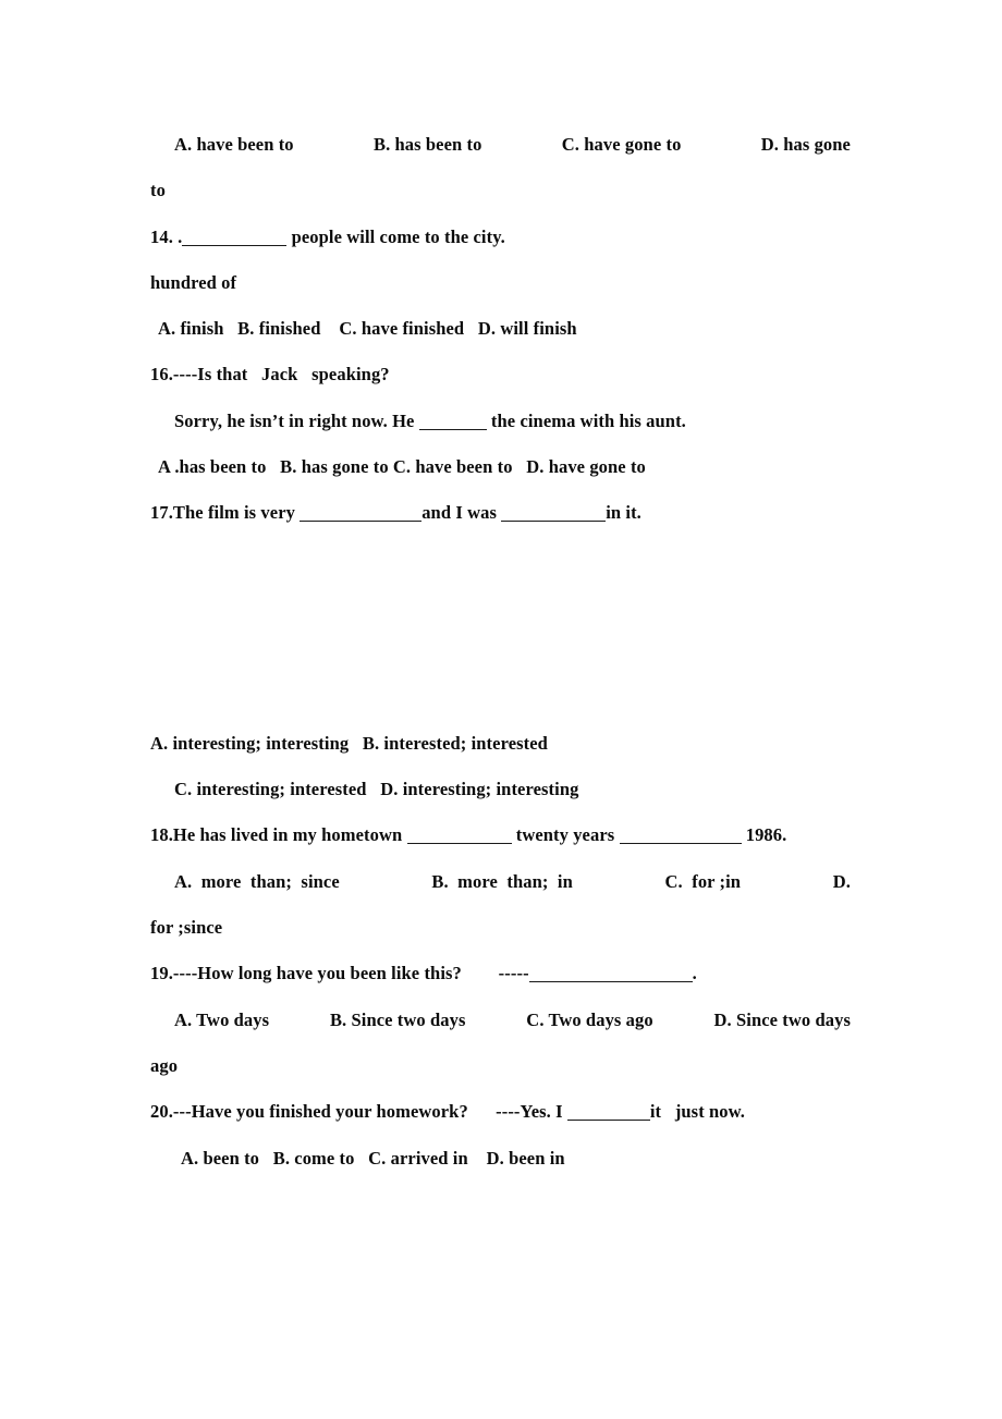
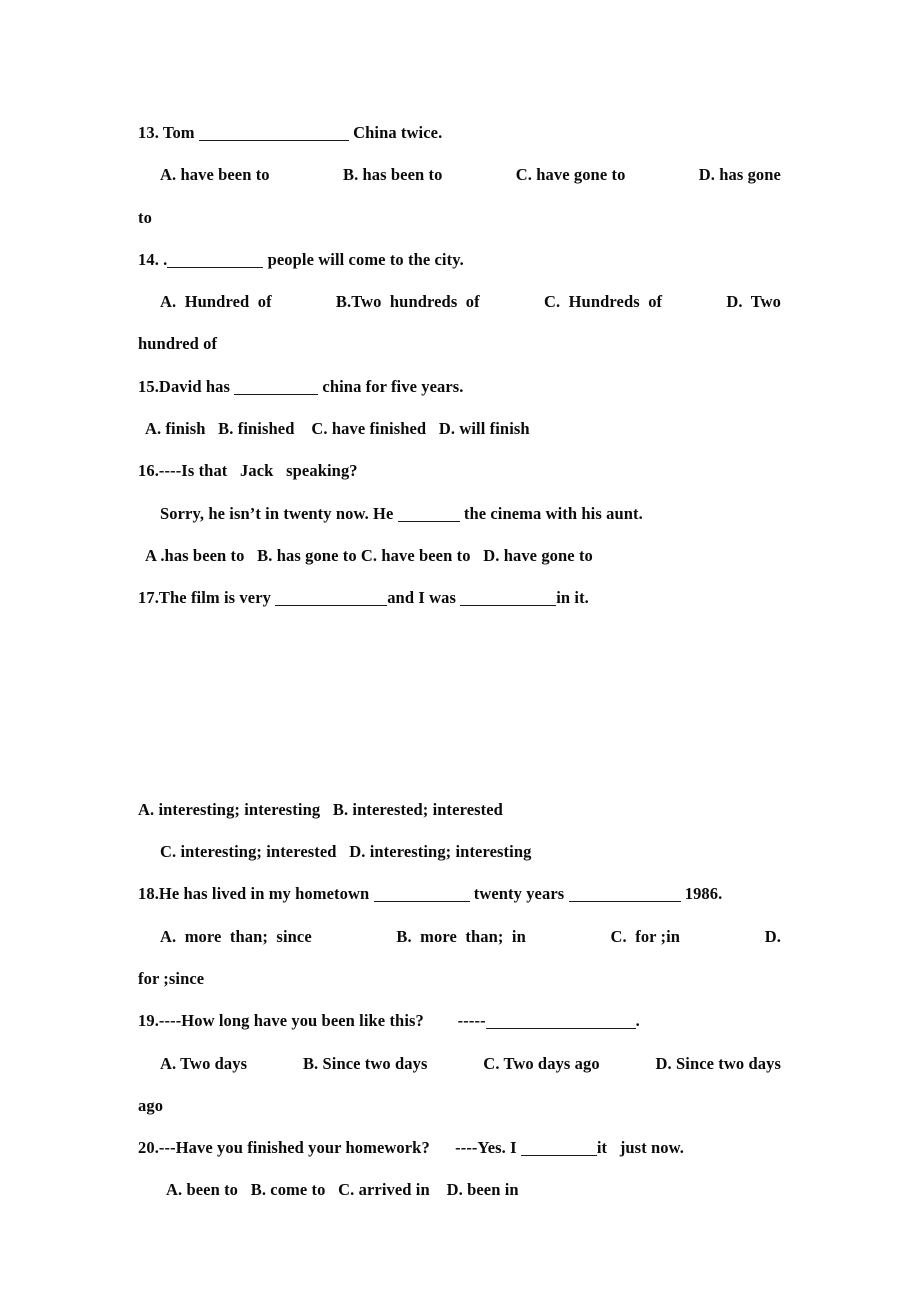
+ 13. Tom China twice.
  A. have been to
  B. has been to
  C. have gone to
  D. has gone
  to
  14. . people will come to the city.
+ A. Hundred of
+ B.Two hundreds of
+ C. Hundreds of
+ D. Two
  hundred of
+ 15.David has china for five years.
  A. finish B. finished C. have finished D. will finish
  16.----Is that Jack speaking?
- Sorry, he isn’t in right now. He the cinema with his aunt.
+ Sorry, he isn’t in twenty now. He the cinema with his aunt.
  A .has been to B. has gone to C. have been to D. have gone to
  17.The film is very and I was in it.
  A. interesting; interesting B. interested; interested
  C. interesting; interested D. interesting; interesting
  18.He has lived in my hometown twenty years 1986.
  A. more than; since
  B. more than; in
  C. for ;in
  D.
  for ;since
  19.----How long have you been like this? ----- .
  A. Two days
  B. Since two days
  C. Two days ago
  D. Since two days
  ago
  20.---Have you finished your homework? ----Yes. I it just now.
  A. been to B. come to C. arrived in D. been in
